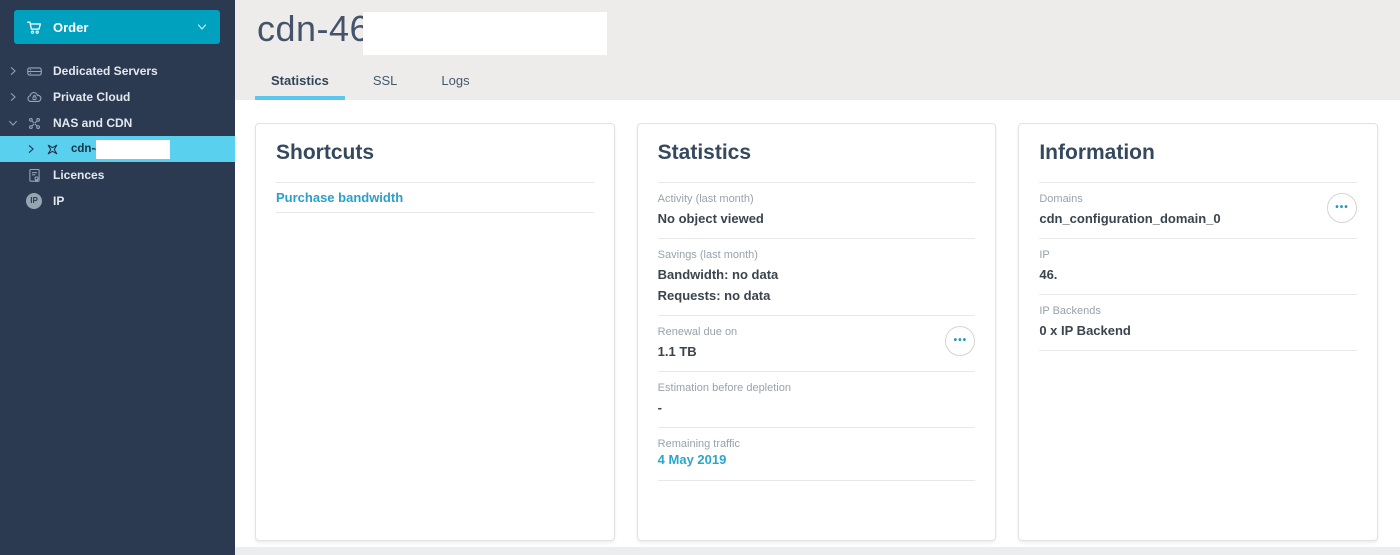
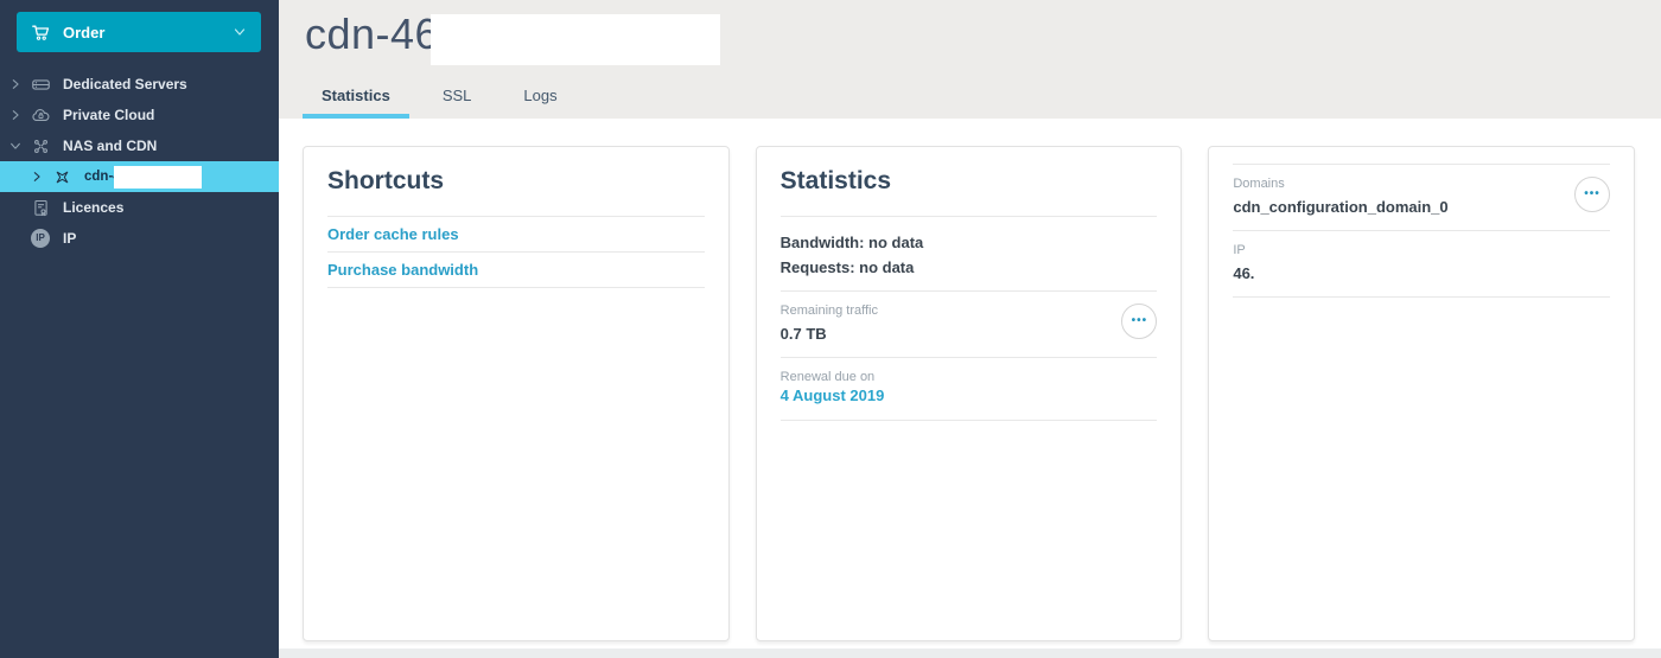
  Order
  Dedicated Servers
  Private Cloud
  NAS and CDN
  Licences
  IP
  IP
  cdn-46
  Statistics
  SSL
  Logs
  Shortcuts
+ Order cache rules
  Purchase bandwidth
  Statistics
- Activity (last month)
- No object viewed
- Savings (last month)
  Bandwidth: no data
  Requests: no data
- Renewal due on
+ Remaining traffic
- 1.1 TB
+ 0.7 TB
  •••
- Estimation before depletion
- -
- Remaining traffic
+ Renewal due on
- 4 May 2019
+ 4 August 2019
- Information
  Domains
  cdn_configuration_domain_0
  •••
  IP
  46.
- IP Backends
- 0 x IP Backend
